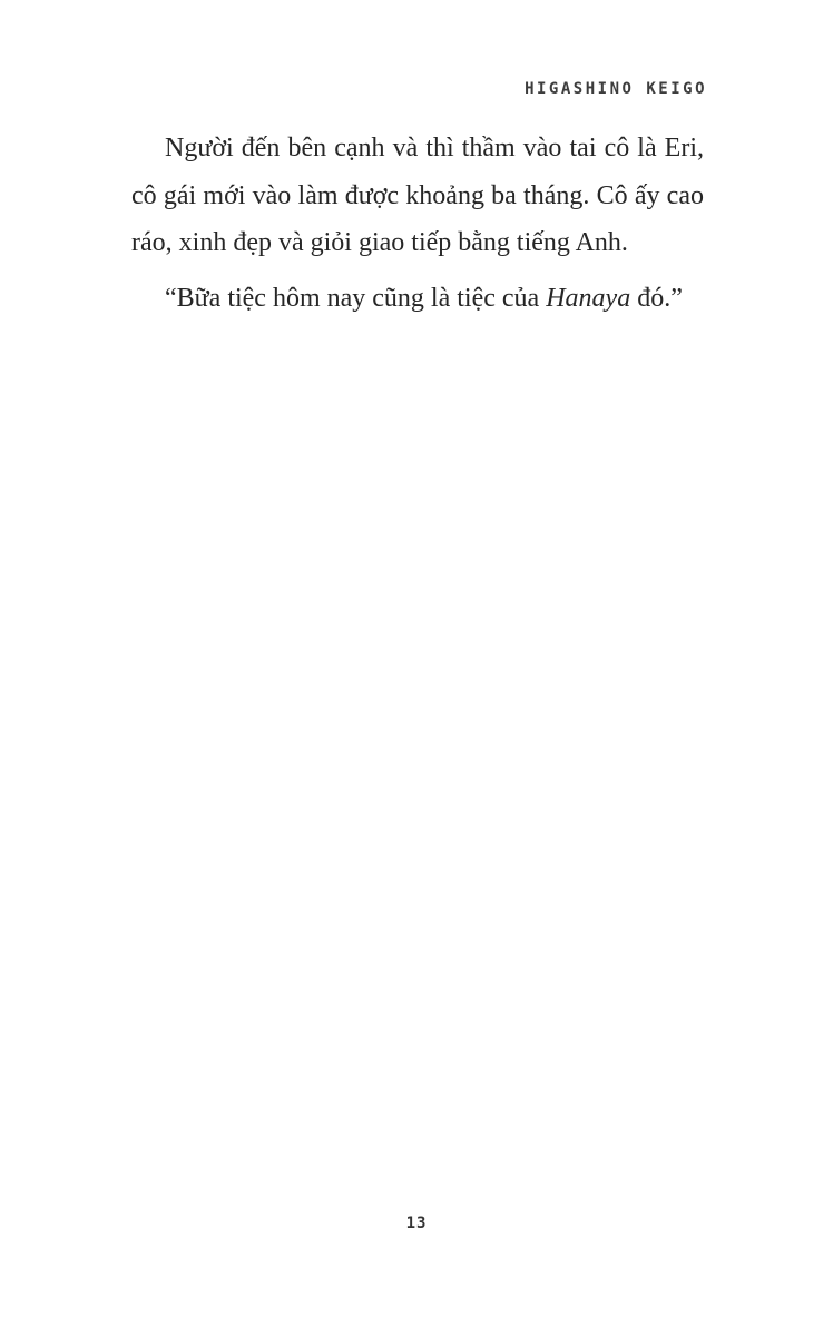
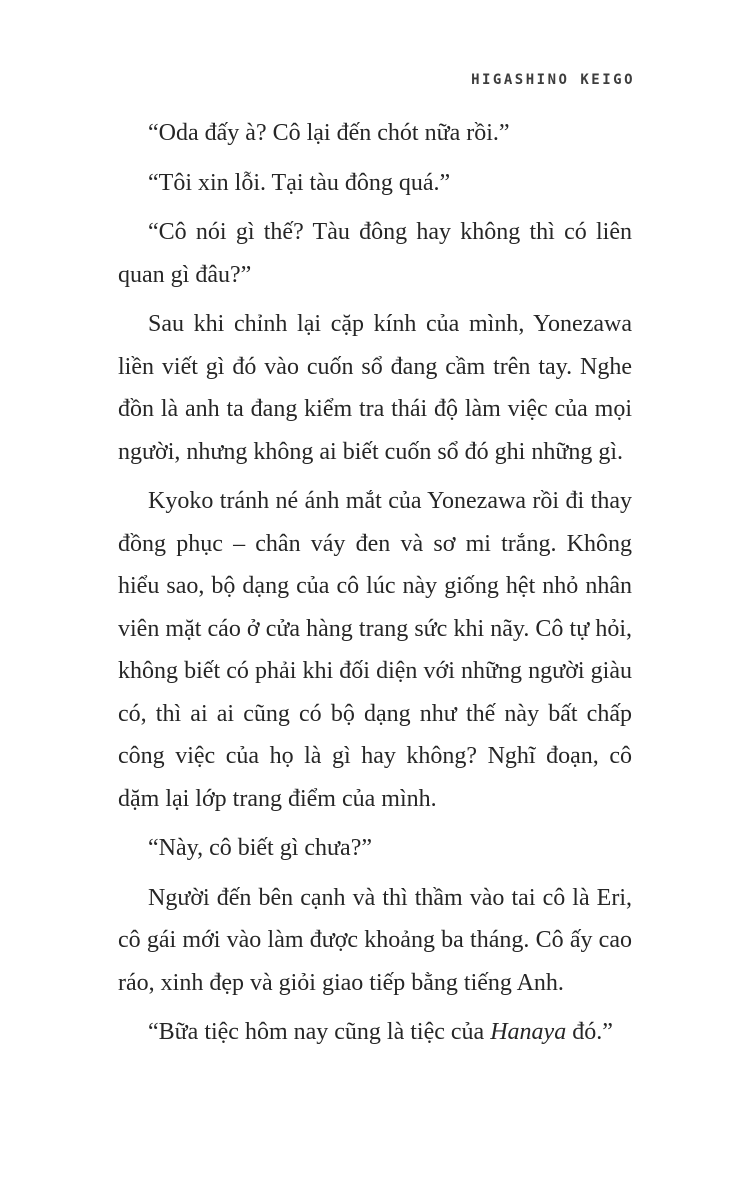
  HIGASHINO KEIGO
+ “Oda đấy à? Cô lại đến chót nữa rồi.”
+ “Tôi xin lỗi. Tại tàu đông quá.”
+ “Cô nói gì thế? Tàu đông hay không thì có liên quan gì đâu?”
+ Sau khi chỉnh lại cặp kính của mình, Yonezawa liền viết gì đó vào cuốn sổ đang cầm trên tay. Nghe đồn là anh ta đang kiểm tra thái độ làm việc của mọi người, nhưng không ai biết cuốn sổ đó ghi những gì.
+ Kyoko tránh né ánh mắt của Yonezawa rồi đi thay đồng phục – chân váy đen và sơ mi trắng. Không hiểu sao, bộ dạng của cô lúc này giống hệt nhỏ nhân viên mặt cáo ở cửa hàng trang sức khi nãy. Cô tự hỏi, không biết có phải khi đối diện với những người giàu có, thì ai ai cũng có bộ dạng như thế này bất chấp công việc của họ là gì hay không? Nghĩ đoạn, cô dặm lại lớp trang điểm của mình.
+ “Này, cô biết gì chưa?”
  Người đến bên cạnh và thì thầm vào tai cô là Eri, cô gái mới vào làm được khoảng ba tháng. Cô ấy cao ráo, xinh đẹp và giỏi giao tiếp bằng tiếng Anh.
  “Bữa tiệc hôm nay cũng là tiệc của Hanaya đó.”
- 13
